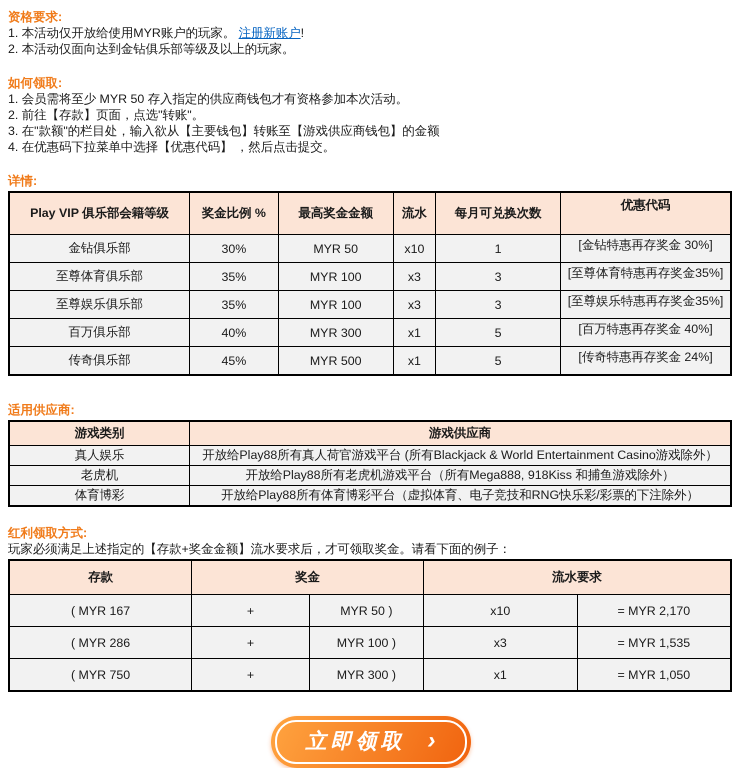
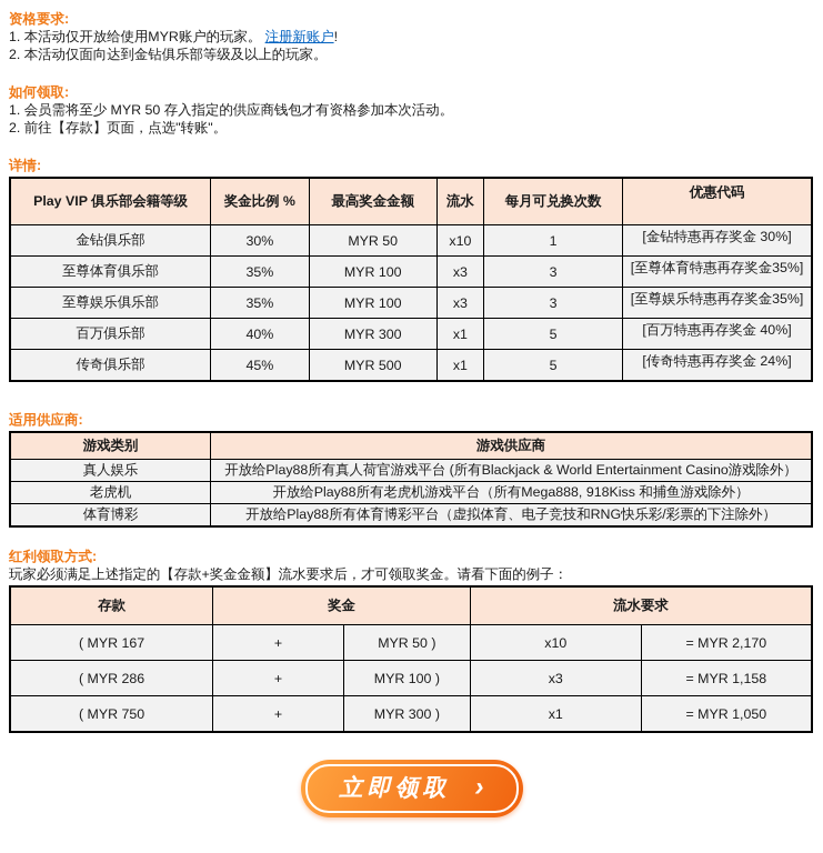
  资格要求:
  1. 本活动仅开放给使用MYR账户的玩家。 注册新账户!
  2. 本活动仅面向达到金钻俱乐部等级及以上的玩家。
  如何领取:
  1. 会员需将至少 MYR 50 存入指定的供应商钱包才有资格参加本次活动。
  2. 前往【存款】页面，点选"转账"。
- 3. 在"款额"的栏目处，输入欲从【主要钱包】转账至【游戏供应商钱包】的金额
- 4. 在优惠码下拉菜单中选择【优惠代码】 ，然后点击提交。
  详情:
  Play VIP 俱乐部会籍等级	奖金比例 %	最高奖金金额	流水	每月可兑换次数	优惠代码
  金钻俱乐部	30%	MYR 50	x10	1	[金钻特惠再存奖金 30%]
  至尊体育俱乐部	35%	MYR 100	x3	3	[至尊体育特惠再存奖金35%]
  至尊娱乐俱乐部	35%	MYR 100	x3	3	[至尊娱乐特惠再存奖金35%]
  百万俱乐部	40%	MYR 300	x1	5	[百万特惠再存奖金 40%]
  传奇俱乐部	45%	MYR 500	x1	5	[传奇特惠再存奖金 24%]
  适用供应商:
  游戏类别	游戏供应商
  真人娱乐	开放给Play88所有真人荷官游戏平台 (所有Blackjack & World Entertainment Casino游戏除外）
  老虎机	开放给Play88所有老虎机游戏平台（所有Mega888, 918Kiss 和捕鱼游戏除外）
  体育博彩	开放给Play88所有体育博彩平台（虚拟体育、电子竞技和RNG快乐彩/彩票的下注除外）
  红利领取方式:
  玩家必须满足上述指定的【存款+奖金金额】流水要求后，才可领取奖金。请看下面的例子：
  存款	奖金	流水要求
  ( MYR 167	+	MYR 50 )	x10	= MYR 2,170
- ( MYR 286	+	MYR 100 )	x3	= MYR 1,535
+ ( MYR 286	+	MYR 100 )	x3	= MYR 1,158
  ( MYR 750	+	MYR 300 )	x1	= MYR 1,050
  立即领取
  ›
